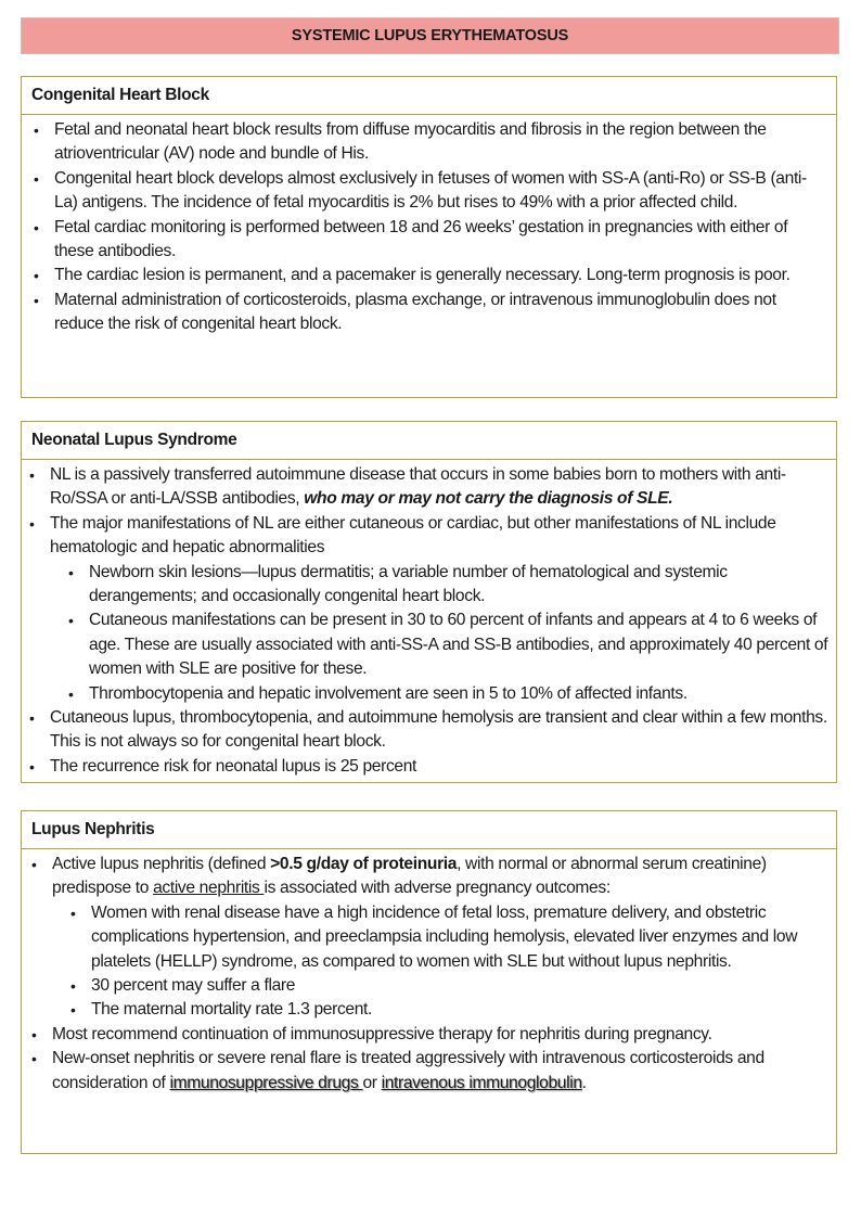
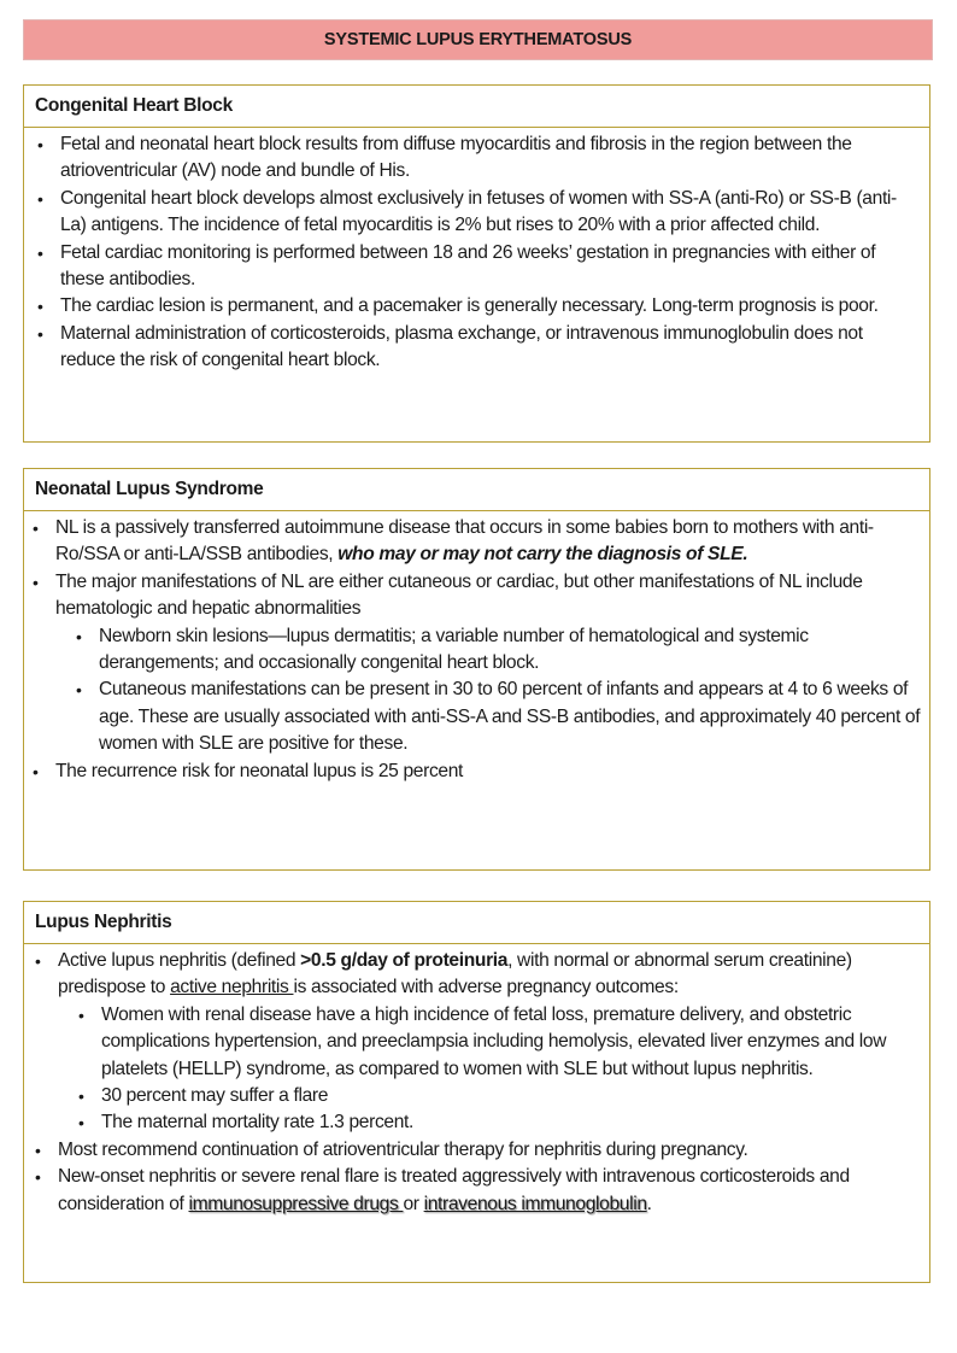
  SYSTEMIC LUPUS ERYTHEMATOSUS
  Congenital Heart Block
  Fetal and neonatal heart block results from diffuse myocarditis and fibrosis in the region between the atrioventricular (AV) node and bundle of His.
- Congenital heart block develops almost exclusively in fetuses of women with SS-A (anti-Ro) or SS-B (anti-La) antigens. The incidence of fetal myocarditis is 2% but rises to 49% with a prior affected child.
+ Congenital heart block develops almost exclusively in fetuses of women with SS-A (anti-Ro) or SS-B (anti-La) antigens. The incidence of fetal myocarditis is 2% but rises to 20% with a prior affected child.
  Fetal cardiac monitoring is performed between 18 and 26 weeks’ gestation in pregnancies with either of these antibodies.
  The cardiac lesion is permanent, and a pacemaker is generally necessary. Long-term prognosis is poor.
  Maternal administration of corticosteroids, plasma exchange, or intravenous immunoglobulin does not reduce the risk of congenital heart block.
  Neonatal Lupus Syndrome
  NL is a passively transferred autoimmune disease that occurs in some babies born to mothers with anti-Ro/SSA or anti-LA/SSB antibodies, who may or may not carry the diagnosis of SLE.
  The major manifestations of NL are either cutaneous or cardiac, but other manifestations of NL include hematologic and hepatic abnormalities
  Newborn skin lesions—lupus dermatitis; a variable number of hematological and systemic derangements; and occasionally congenital heart block.
  Cutaneous manifestations can be present in 30 to 60 percent of infants and appears at 4 to 6 weeks of age. These are usually associated with anti-SS-A and SS-B antibodies, and approximately 40 percent of women with SLE are positive for these.
- Thrombocytopenia and hepatic involvement are seen in 5 to 10% of affected infants.
- Cutaneous lupus, thrombocytopenia, and autoimmune hemolysis are transient and clear within a few months. This is not always so for congenital heart block.
  The recurrence risk for neonatal lupus is 25 percent
  Lupus Nephritis
  Active lupus nephritis (defined >0.5 g/day of proteinuria, with normal or abnormal serum creatinine) predispose to active nephritis is associated with adverse pregnancy outcomes:
  Women with renal disease have a high incidence of fetal loss, premature delivery, and obstetric complications hypertension, and preeclampsia including hemolysis, elevated liver enzymes and low platelets (HELLP) syndrome, as compared to women with SLE but without lupus nephritis.
  30 percent may suffer a flare
  The maternal mortality rate 1.3 percent.
- Most recommend continuation of immunosuppressive therapy for nephritis during pregnancy.
+ Most recommend continuation of atrioventricular therapy for nephritis during pregnancy.
  New-onset nephritis or severe renal flare is treated aggressively with intravenous corticosteroids and consideration of immunosuppressive drugs or intravenous immunoglobulin.
